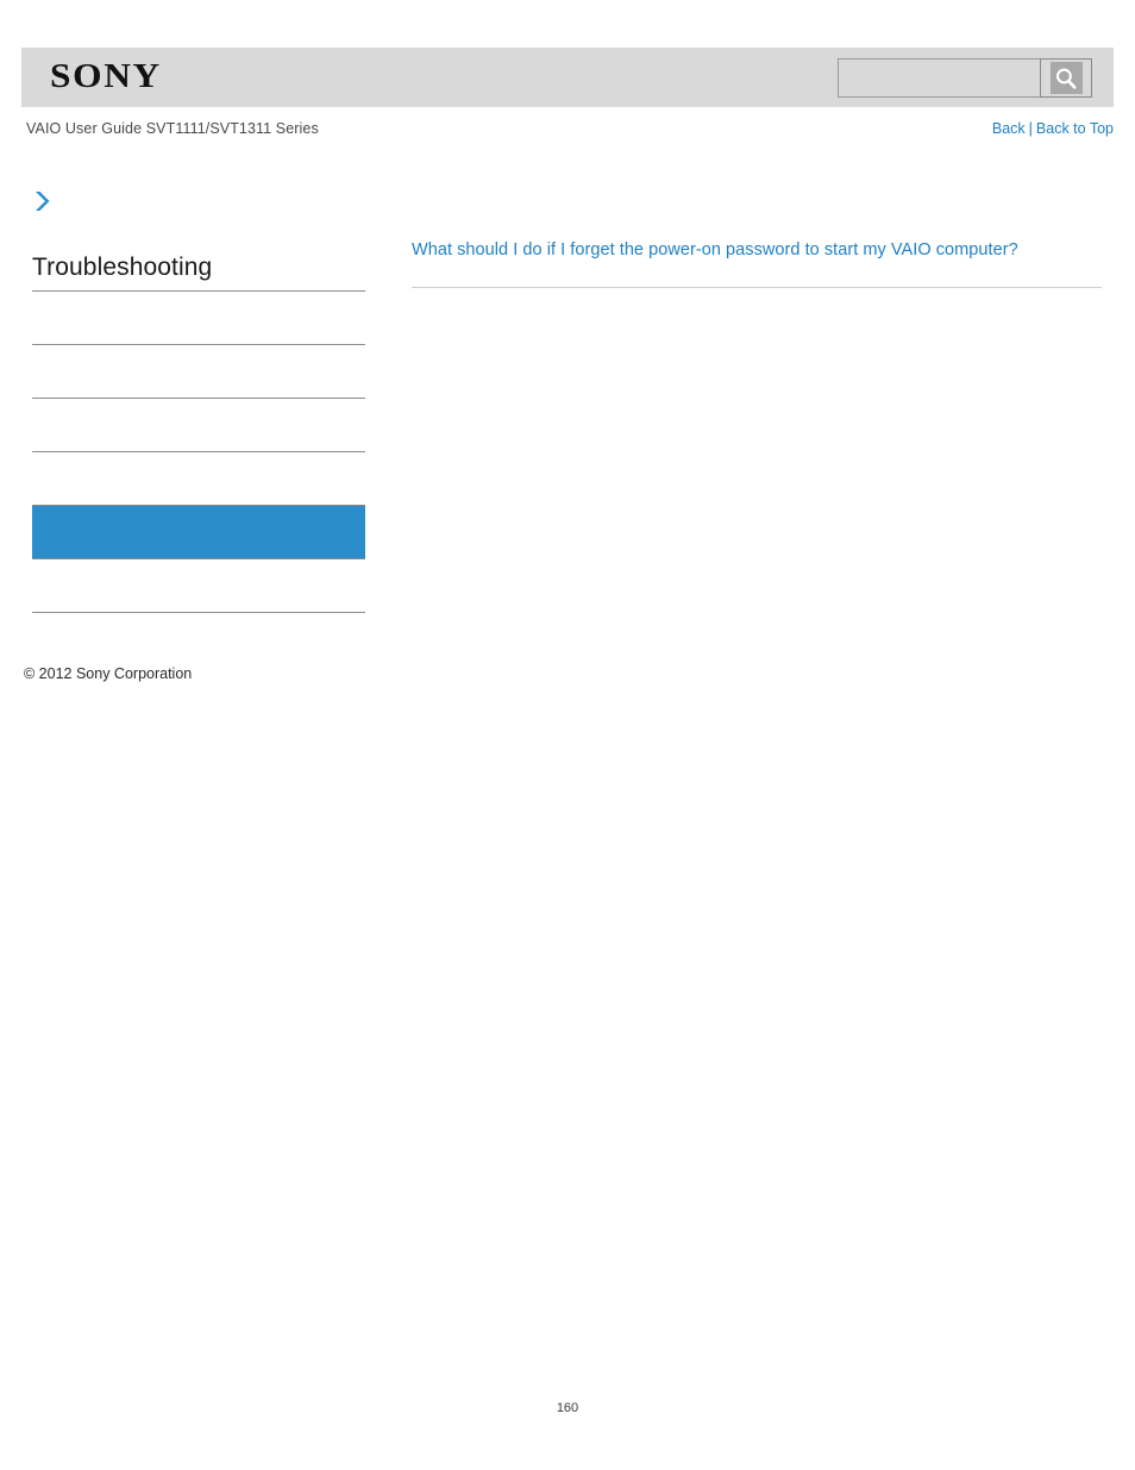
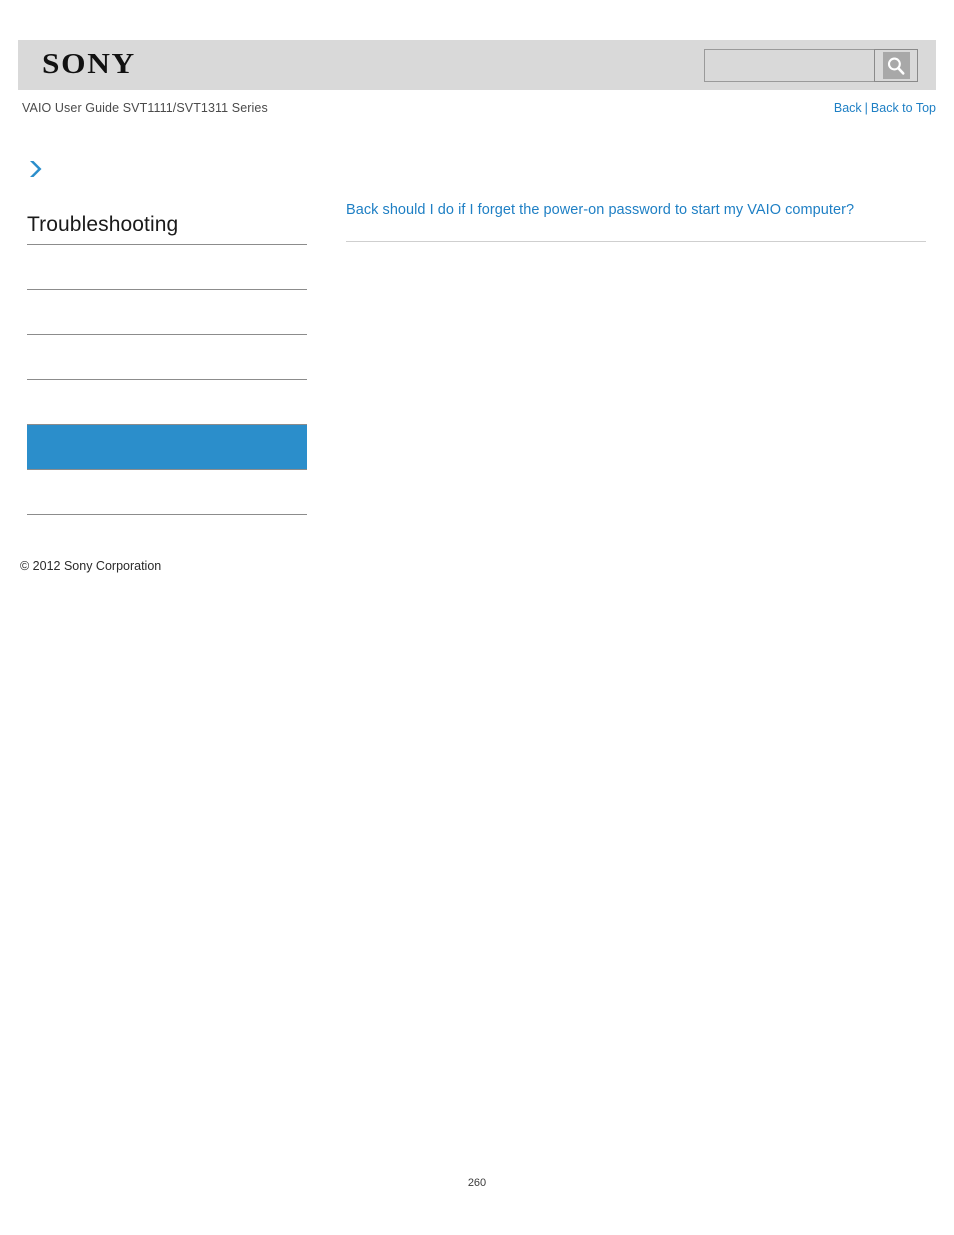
  SONY
  VAIO User Guide SVT1111/SVT1311 Series
  Back | Back to Top
  Troubleshooting
  © 2012 Sony Corporation
- What should I do if I forget the power-on password to start my VAIO computer?
+ Back should I do if I forget the power-on password to start my VAIO computer?
- 160
+ 260
